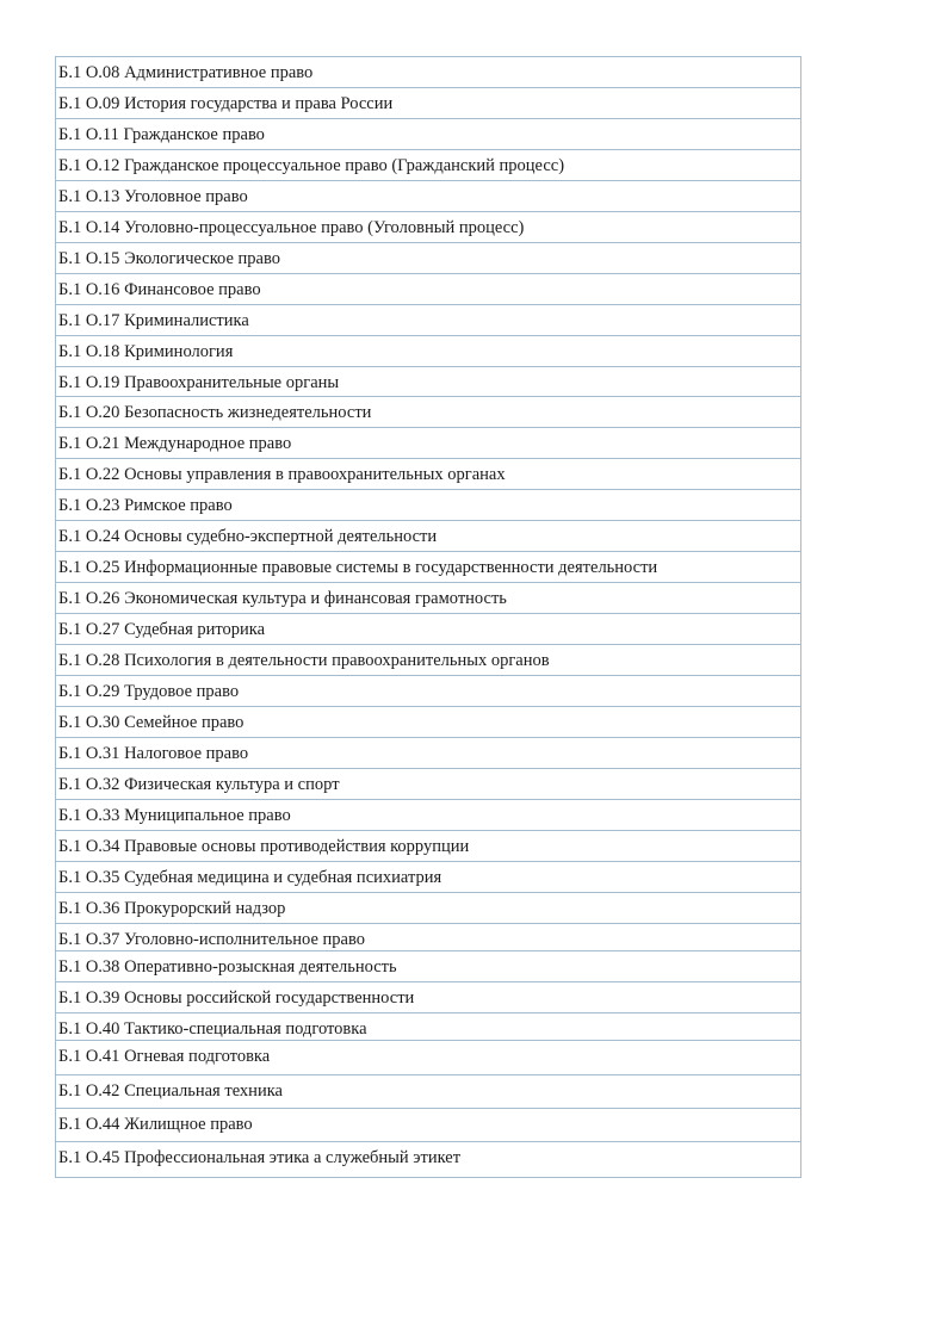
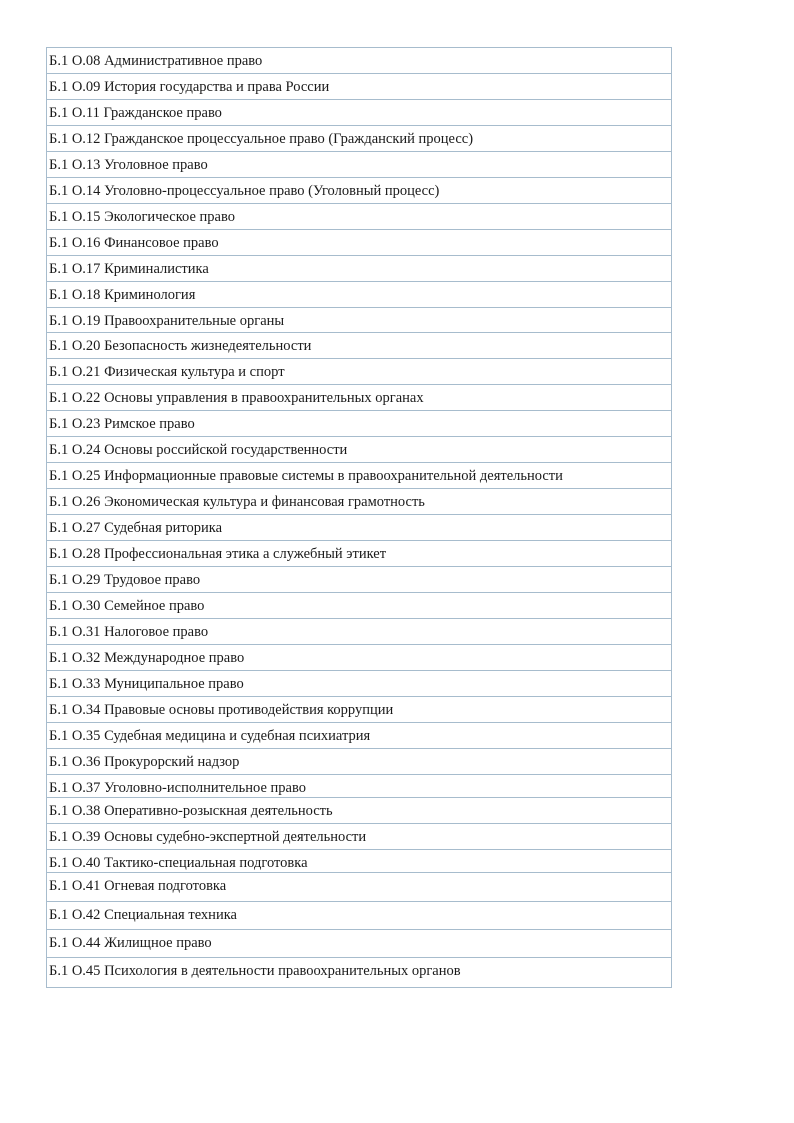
  Б.1 О.08 Административное право
  Б.1 О.09 История государства и права России
  Б.1 О.11 Гражданское право
  Б.1 О.12 Гражданское процессуальное право (Гражданский процесс)
  Б.1 О.13 Уголовное право
  Б.1 О.14 Уголовно-процессуальное право (Уголовный процесс)
  Б.1 О.15 Экологическое право
  Б.1 О.16 Финансовое право
  Б.1 О.17 Криминалистика
  Б.1 О.18 Криминология
  Б.1 О.19 Правоохранительные органы
  Б.1 О.20 Безопасность жизнедеятельности
- Б.1 О.21 Международное право
+ Б.1 О.21 Физическая культура и спорт
  Б.1 О.22 Основы управления в правоохранительных органах
  Б.1 О.23 Римское право
- Б.1 О.24 Основы судебно-экспертной деятельности
+ Б.1 О.24 Основы российской государственности
- Б.1 О.25 Информационные правовые системы в государственности деятельности
+ Б.1 О.25 Информационные правовые системы в правоохранительной деятельности
  Б.1 О.26 Экономическая культура и финансовая грамотность
  Б.1 О.27 Судебная риторика
- Б.1 О.28 Психология в деятельности правоохранительных органов
+ Б.1 О.28 Профессиональная этика а служебный этикет
  Б.1 О.29 Трудовое право
  Б.1 О.30 Семейное право
  Б.1 О.31 Налоговое право
- Б.1 О.32 Физическая культура и спорт
+ Б.1 О.32 Международное право
  Б.1 О.33 Муниципальное право
  Б.1 О.34 Правовые основы противодействия коррупции
  Б.1 О.35 Судебная медицина и судебная психиатрия
  Б.1 О.36 Прокурорский надзор
  Б.1 О.37 Уголовно-исполнительное право
  Б.1 О.38 Оперативно-розыскная деятельность
- Б.1 О.39 Основы российской государственности
+ Б.1 О.39 Основы судебно-экспертной деятельности
  Б.1 О.40 Тактико-специальная подготовка
  Б.1 О.41 Огневая подготовка
  Б.1 О.42 Специальная техника
  Б.1 О.44 Жилищное право
- Б.1 О.45 Профессиональная этика а служебный этикет
+ Б.1 О.45 Психология в деятельности правоохранительных органов
